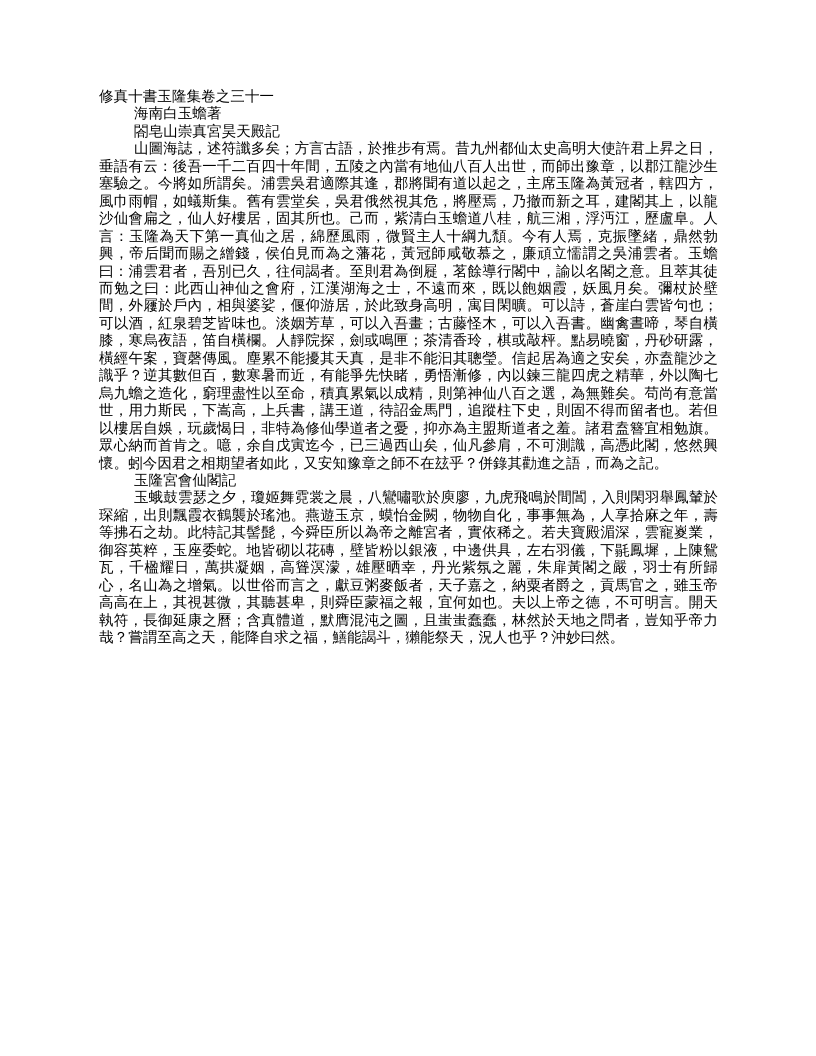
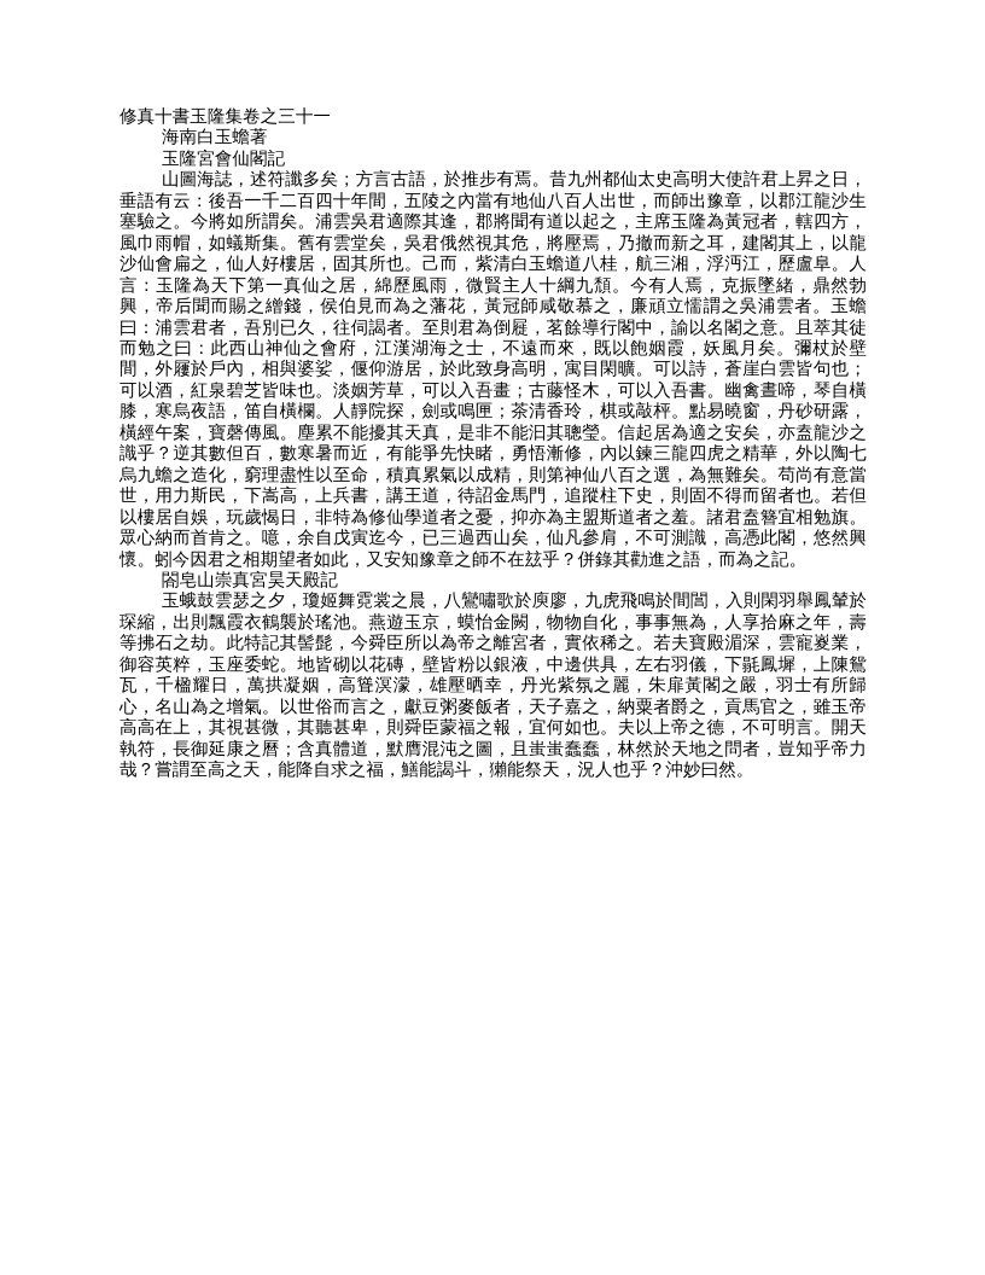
  修真十書玉隆集卷之三十一
  海南白玉蟾著
- 閤皂山崇真宮昊天殿記
+ 玉隆宮會仙閣記
  山圖海誌，述符讖多矣；方言古語，於推步有焉。昔九州都仙太史高明大使許君上昇之日，垂語有云：後吾一千二百四十年間，五陵之內當有地仙八百人出世，而師出豫章，以郡江龍沙生塞驗之。今將如所謂矣。浦雲吳君適際其逢，郡將聞有道以起之，主席玉隆為黃冠者，轄四方，風巾雨帽，如蟻斯集。舊有雲堂矣，吳君俄然視其危，將壓焉，乃撤而新之耳，建閣其上，以龍沙仙會扁之，仙人好樓居，固其所也。己而，紫清白玉蟾道八桂，航三湘，浮沔江，歷盧阜。人言：玉隆為天下第一真仙之居，綿歷風雨，微賢主人十綱九頹。今有人焉，克振墜緒，鼎然勃興，帝后聞而賜之繒錢，侯伯見而為之藩花，黃冠師咸敬慕之，廉頑立懦謂之吳浦雲者。玉蟾曰：浦雲君者，吾別已久，往伺謁者。至則君為倒屣，茗餘導行閣中，諭以名閣之意。且萃其徒而勉之曰：此西山神仙之會府，江漢湖海之士，不遠而來，既以飽姻霞，妖風月矣。彌杖於壁間，外屨於戶內，相與婆娑，偃仰游居，於此致身高明，寓目閑曠。可以詩，蒼崖白雲皆句也；可以酒，紅泉碧芝皆味也。淡姻芳草，可以入吾畫；古藤怪木，可以入吾書。幽禽晝啼，琴自橫膝，寒烏夜語，笛自橫欄。人靜院探，劍或鳴匣；茶清香玲，棋或敲枰。點易曉窗，丹砂研露，橫經午案，寶磬傳風。塵累不能擾其天真，是非不能汩其聰瑩。信起居為適之安矣，亦盍龍沙之識乎？逆其數但百，數寒暑而近，有能爭先快睹，勇悟漸修，內以鍊三龍四虎之精華，外以陶七烏九蟾之造化，窮理盡性以至命，積真累氣以成精，則第神仙八百之選，為無難矣。苟尚有意當世，用力斯民，下嵩高，上兵書，講王道，待詔金馬門，追蹤柱下史，則固不得而留者也。若但以樓居自娛，玩歲愒日，非特為修仙學道者之憂，抑亦為主盟斯道者之羞。諸君盍簪宜相勉旗。眾心納而首肯之。噫，余自戊寅迄今，已三過西山矣，仙凡參肩，不可測識，高憑此閣，悠然興懷。蚓今因君之相期望者如此，又安知豫章之師不在玆乎？併錄其勸進之語，而為之記。
- 玉隆宮會仙閣記
+ 閤皂山崇真宮昊天殿記
  玉蛾鼓雲瑟之夕，瓊姬舞霓裳之晨，八鸞嘯歌於庾廖，九虎飛鳴於間閶，入則閑羽舉鳳輦於琛縮，出則飄霞衣鶴襲於瑤池。燕遊玉京，蟆怡金闕，物物自化，事事無為，人享拾麻之年，壽等拂石之劫。此特記其髻髭，今舜臣所以為帝之離宮者，實依稀之。若夫寶殿湄深，雲寵嵏業，御容英粹，玉座委蛇。地皆砌以花磚，壁皆粉以銀液，中邊供具，左右羽儀，下毾鳳墀，上陳鴛瓦，千楹耀日，萬拱凝姻，高聳溟濛，雄壓晒幸，丹光紫氛之麗，朱扉黃閣之嚴，羽士有所歸心，名山為之增氣。以世俗而言之，獻豆粥麥飯者，天子嘉之，納粟者爵之，貢馬官之，雖玉帝高高在上，其視甚微，其聽甚卑，則舜臣蒙福之報，宜何如也。夫以上帝之德，不可明言。開天執符，長御延康之曆；含真體道，默膺混沌之圖，且蚩蚩蠢蠢，林然於天地之問者，豈知乎帝力哉？嘗謂至高之天，能降自求之福，鱔能謁斗，獺能祭天，況人也乎？沖妙曰然。
